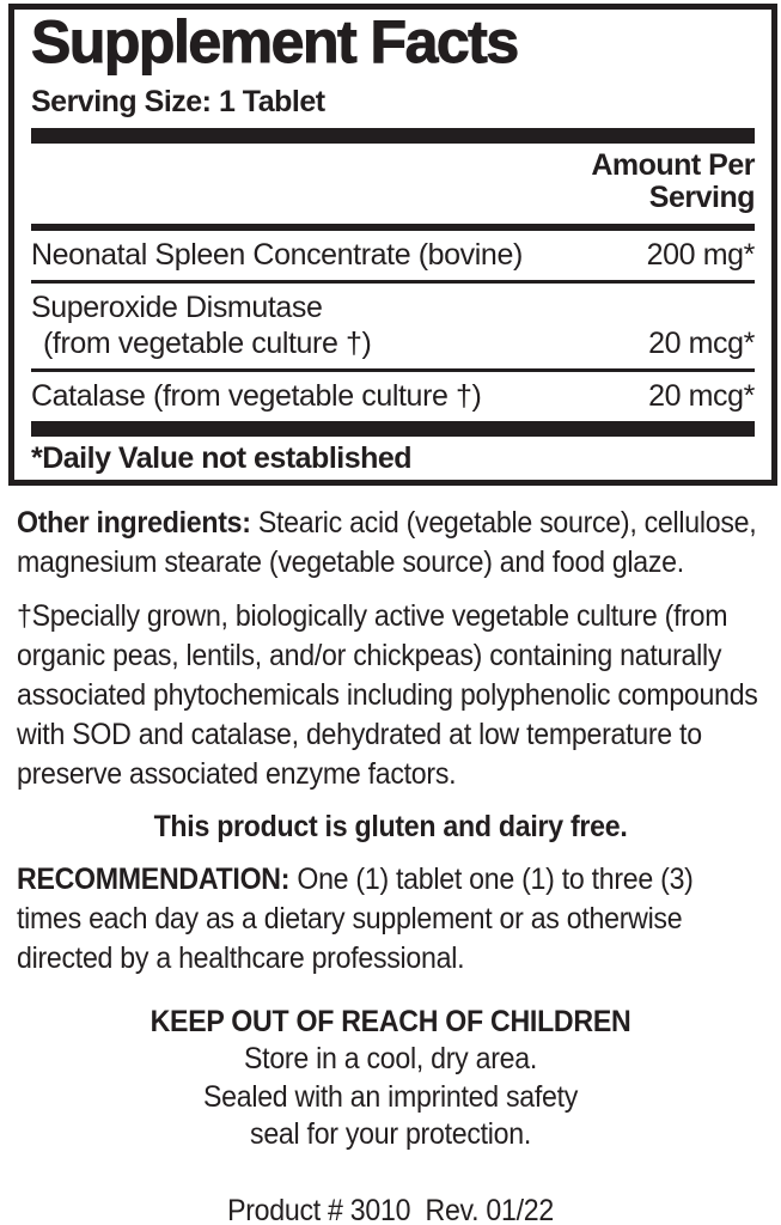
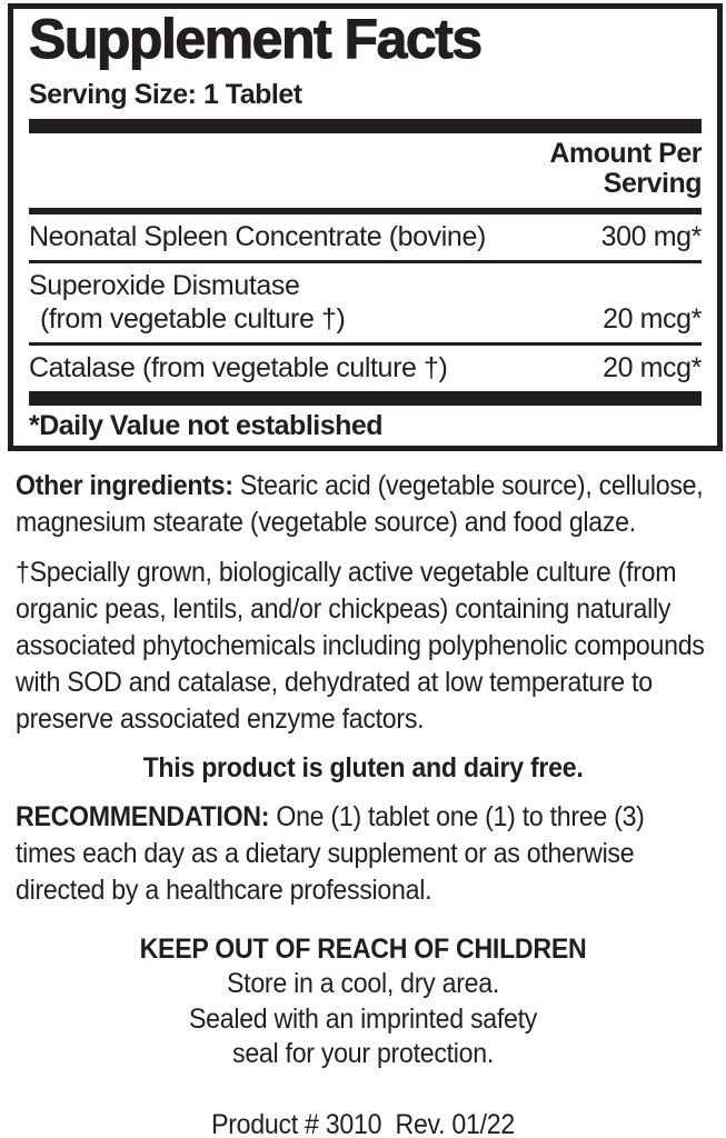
  Supplement Facts
  Serving Size: 1 Tablet
  Amount Per
  Serving
  Neonatal Spleen Concentrate (bovine)
- 200 mg*
+ 300 mg*
  Superoxide Dismutase
  (from vegetable culture †)
  20 mcg*
  Catalase (from vegetable culture †)
  20 mcg*
  *Daily Value not established
  Other ingredients: Stearic acid (vegetable source), cellulose, magnesium stearate (vegetable source) and food glaze.
  †Specially grown, biologically active vegetable culture (from organic peas, lentils, and/or chickpeas) containing naturally associated phytochemicals including polyphenolic compounds with SOD and catalase, dehydrated at low temperature to preserve associated enzyme factors.
  This product is gluten and dairy free.
  RECOMMENDATION: One (1) tablet one (1) to three (3) times each day as a dietary supplement or as otherwise directed by a healthcare professional.
  KEEP OUT OF REACH OF CHILDREN
  Store in a cool, dry area.
  Sealed with an imprinted safety
  seal for your protection.
  Product # 3010 Rev. 01/22
